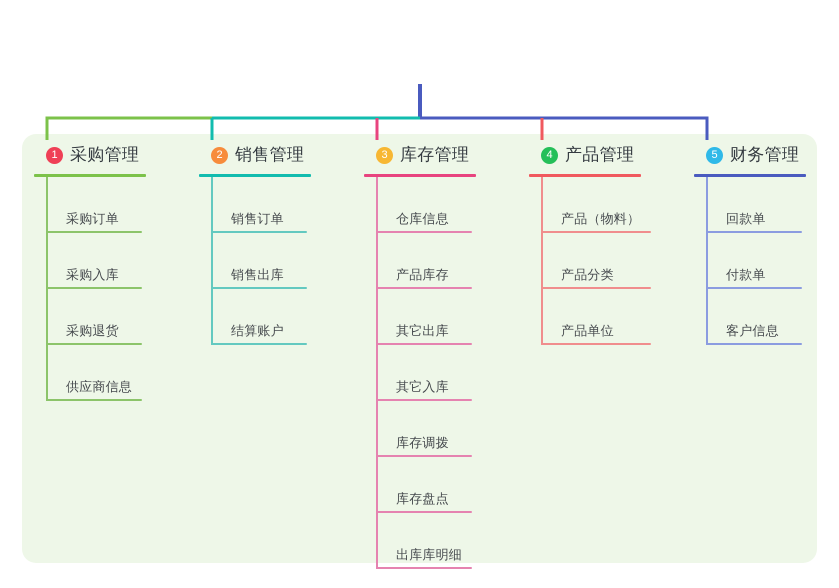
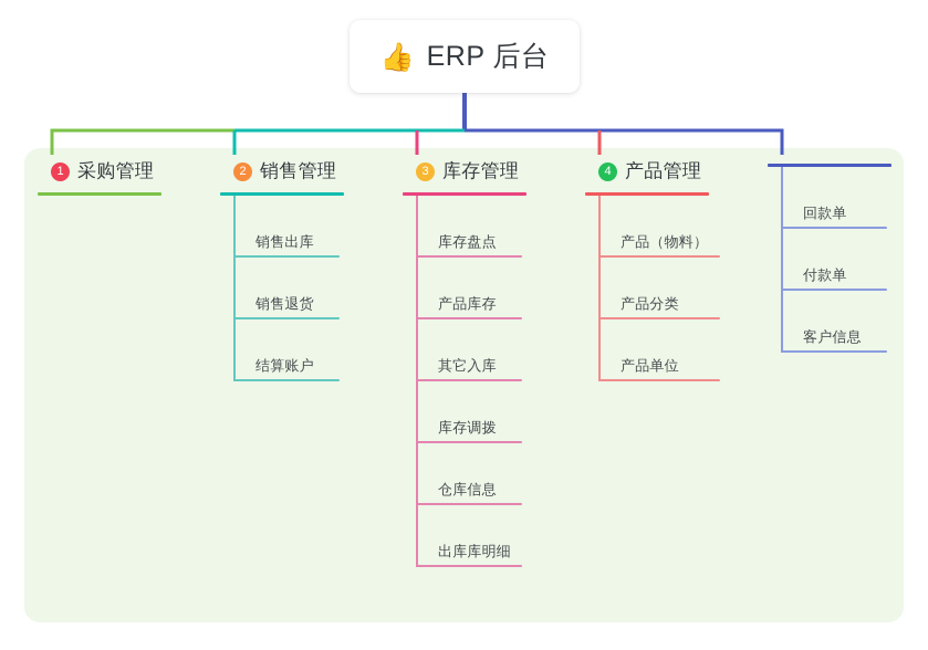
+ 👍
+ ERP 后台
  1
  采购管理
- 采购订单
- 采购入库
- 采购退货
- 供应商信息
  2
  销售管理
- 销售订单
  销售出库
+ 销售退货
  结算账户
  3
  库存管理
- 仓库信息
+ 库存盘点
  产品库存
- 其它出库
  其它入库
  库存调拨
- 库存盘点
+ 仓库信息
  出库库明细
  4
  产品管理
  产品（物料）
  产品分类
  产品单位
- 5
- 财务管理
  回款单
  付款单
  客户信息
